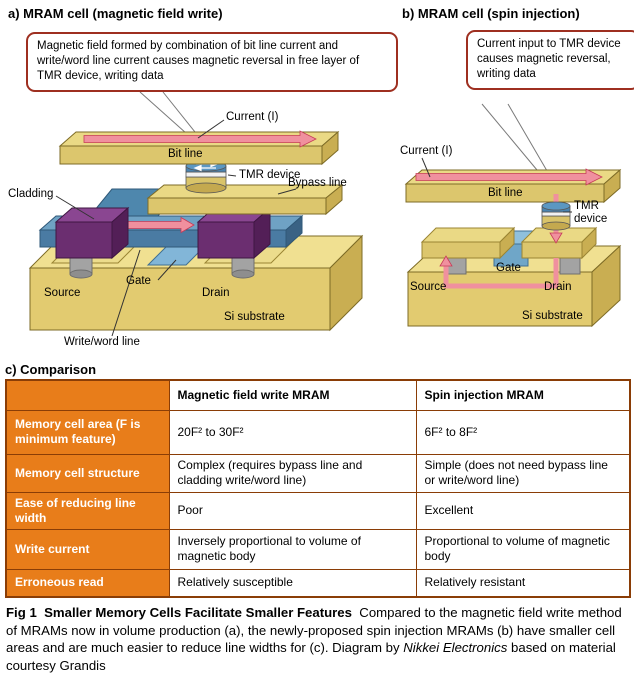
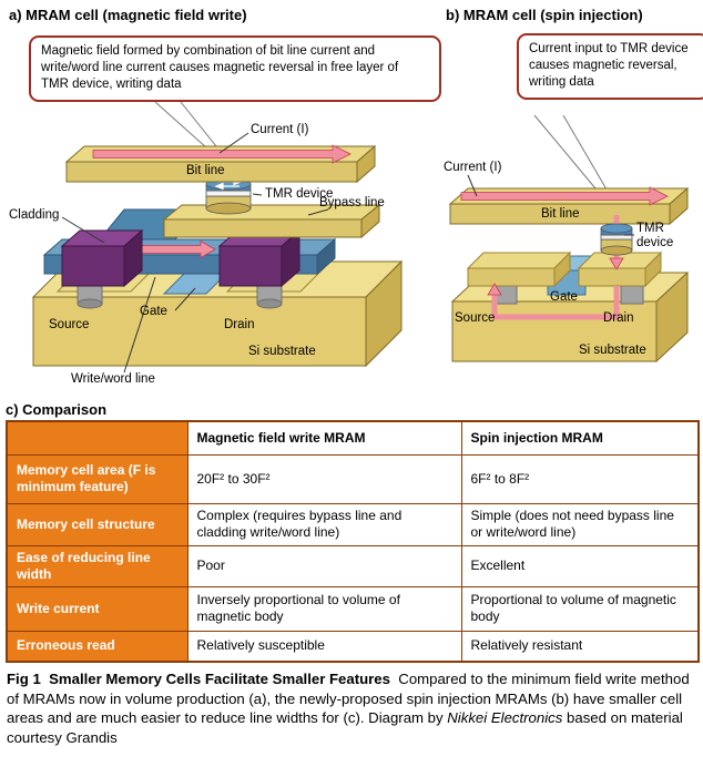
  a) MRAM cell (magnetic field write)
  Magnetic field formed by combination of bit line current and write/word line current causes magnetic reversal in free layer of TMR device, writing data
  Current (I)
  Bit line
  TMR device
  Bypass line
  Cladding
  Gate
  Source
  Drain
  Si substrate
  Write/word line
  b) MRAM cell (spin injection)
  Current input to TMR device causes magnetic reversal, writing data
  Current (I)
  Bit line
  TMR device
  Gate
  Source
  Drain
  Si substrate
  c) Comparison
  	Magnetic field write MRAM	Spin injection MRAM
  Memory cell area (F is minimum feature)	20F² to 30F²	6F² to 8F²
  Memory cell structure	Complex (requires bypass line and cladding write/word line)	Simple (does not need bypass line or write/word line)
  Ease of reducing line width	Poor	Excellent
  Write current	Inversely proportional to volume of magnetic body	Proportional to volume of magnetic body
  Erroneous read	Relatively susceptible	Relatively resistant
- Fig 1 Smaller Memory Cells Facilitate Smaller Features Compared to the magnetic field write method of MRAMs now in volume production (a), the newly-proposed spin injection MRAMs (b) have smaller cell areas and are much easier to reduce line widths for (c). Diagram by Nikkei Electronics based on material courtesy Grandis
+ Fig 1 Smaller Memory Cells Facilitate Smaller Features Compared to the minimum field write method of MRAMs now in volume production (a), the newly-proposed spin injection MRAMs (b) have smaller cell areas and are much easier to reduce line widths for (c). Diagram by Nikkei Electronics based on material courtesy Grandis
